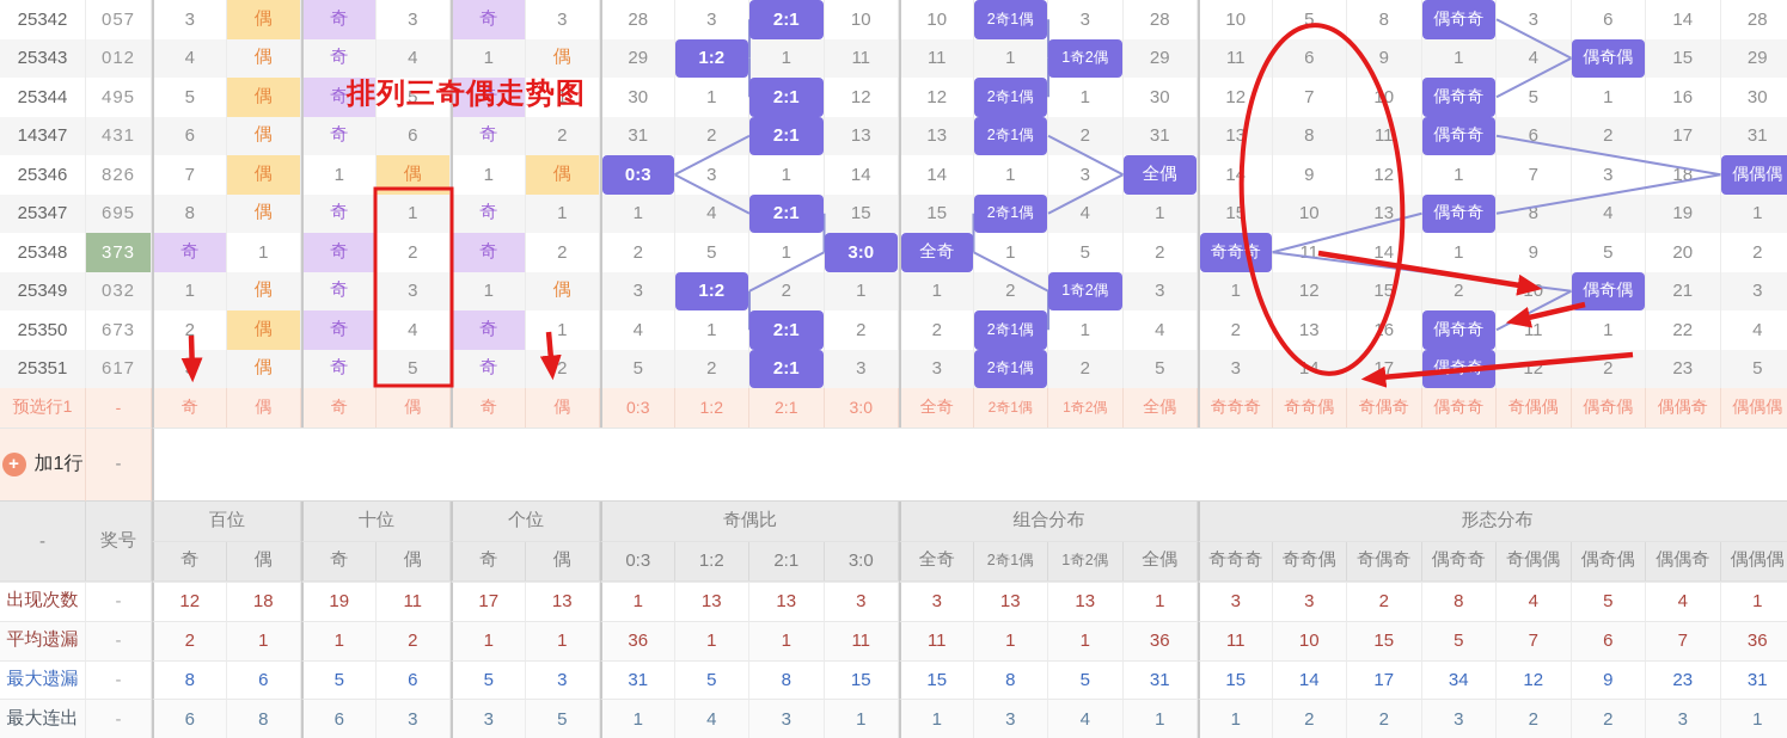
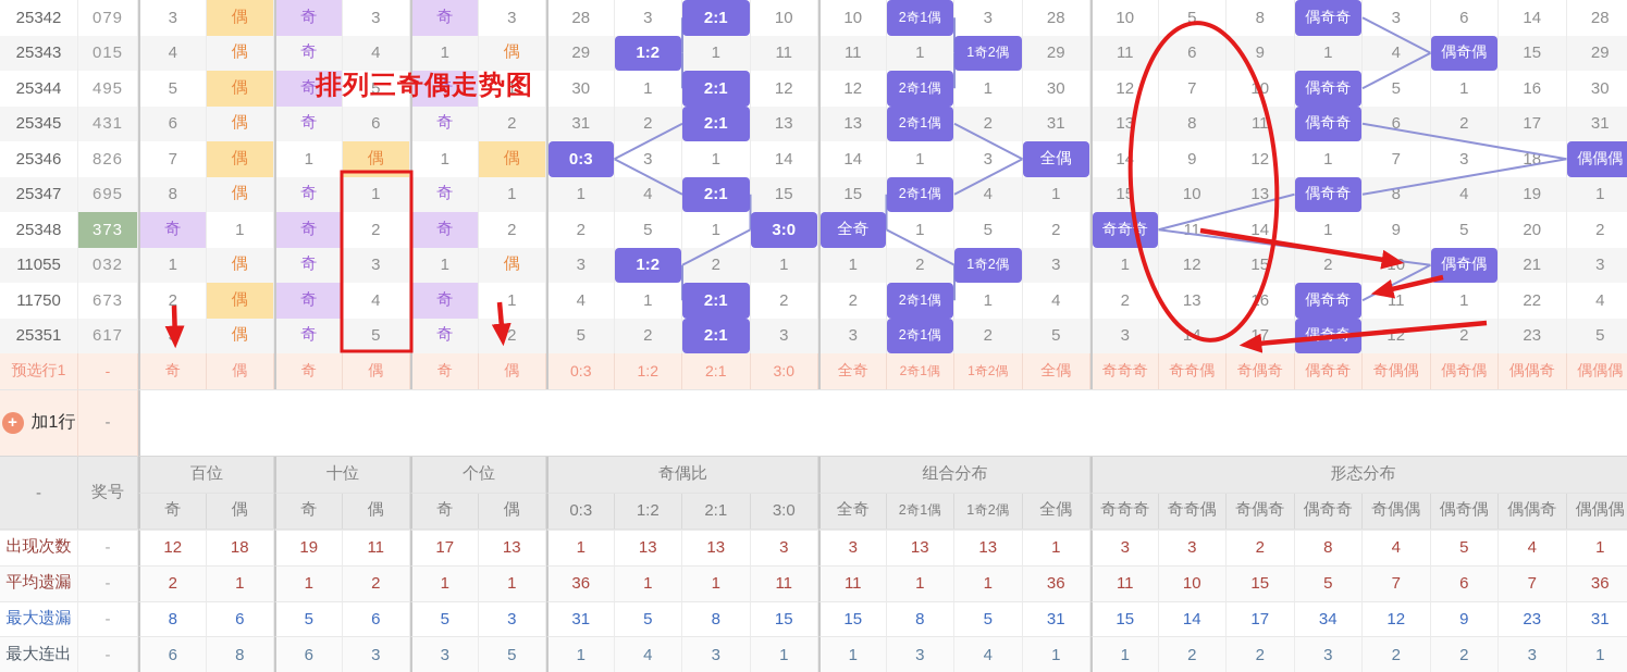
- 25342	057	3	偶	奇	3	奇	3	28	3	2:1	10	10	2奇1偶	3	28	10	5	8	偶奇奇	3	6	14	28
+ 25342	079	3	偶	奇	3	奇	3	28	3	2:1	10	10	2奇1偶	3	28	10	5	8	偶奇奇	3	6	14	28
- 25343	012	4	偶	奇	4	1	偶	29	1:2	1	11	11	1	1奇2偶	29	11	6	9	1	4	偶奇偶	15	29
+ 25343	015	4	偶	奇	4	1	偶	29	1:2	1	11	11	1	1奇2偶	29	11	6	9	1	4	偶奇偶	15	29
  25344	495	5	偶	奇	5	奇	1	30	1	2:1	12	12	2奇1偶	1	30	12	7	10	偶奇奇	5	1	16	30
- 14347	431	6	偶	奇	6	奇	2	31	2	2:1	13	13	2奇1偶	2	31	13	8	11	偶奇奇	6	2	17	31
+ 25345	431	6	偶	奇	6	奇	2	31	2	2:1	13	13	2奇1偶	2	31	13	8	11	偶奇奇	6	2	17	31
  25346	826	7	偶	1	偶	1	偶	0:3	3	1	14	14	1	3	全偶	1	9	12	1	7	3	18	偶偶偶
  25347	695	8	偶	奇	1	奇	1	1	4	2:1	15	15	2奇1偶	4	1	1	10	13	偶奇奇	8	4	19	1
  25348	373	奇	1	奇	2	奇	2	2	5	1	3:0	全奇	1	5	2	奇奇奇	11	14	1	9	5	20	2
- 25349	032	1	偶	奇	3	1	偶	3	1:2	2	1	1	2	1奇2偶	3	1	12	15	2	10	偶奇偶	21	3
+ 11055	032	1	偶	奇	3	1	偶	3	1:2	2	1	1	2	1奇2偶	3	1	12	15	2	10	偶奇偶	21	3
- 25350	673	2	偶	奇	4	奇	1	4	1	2:1	2	2	2奇1偶	1	4	2	13	6	偶奇奇	11	1	22	4
+ 11750	673	2	偶	奇	4	奇	1	4	1	2:1	2	2	2奇1偶	1	4	2	13	6	偶奇奇	11	1	22	4
  25351	617		偶	奇	5	奇	2	5	2	2:1	3	3	2奇1偶	2	5	3	1	17	偶奇	12	2	23	5
  预选行1	-	奇	偶	奇	偶	奇	偶	0:3	1:2	2:1	3:0	全奇	2奇1偶	1奇2偶	全偶	奇奇奇	奇奇偶	奇偶奇	偶奇奇	奇偶偶	偶奇偶	偶偶奇	偶偶偶
  + 加1行	-
  -	奖号	百位	十位	个位	奇偶比	组合分布	形态分布
  奇	偶	奇	偶	奇	偶	0:3	1:2	2:1	3:0	全奇	2奇1偶	1奇2偶	全偶	奇奇奇	奇奇偶	奇偶奇	偶奇奇	奇偶偶	偶奇偶	偶偶奇	偶偶偶
  出现次数	-	12	18	19	11	17	13	1	13	13	3	3	13	13	1	3	3	2	8	4	5	4	1
  平均遗漏	-	2	1	1	2	1	1	36	1	1	11	11	1	1	36	11	10	15	5	7	6	7	36
  最大遗漏	-	8	6	5	6	5	3	31	5	8	15	15	8	5	31	15	14	17	34	12	9	23	31
  最大连出	-	6	8	6	3	3	5	1	4	3	1	1	3	4	1	1	2	2	3	2	2	3	1
  排列三奇偶走势图
